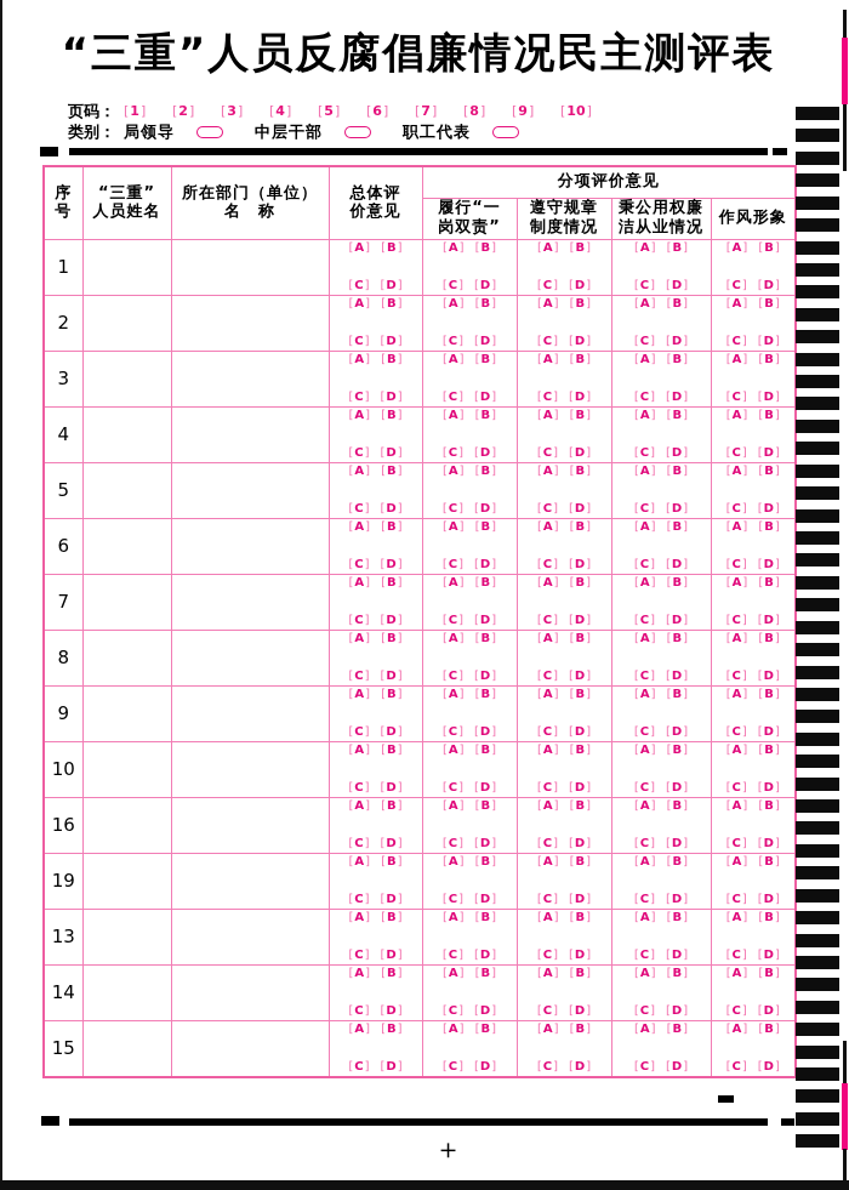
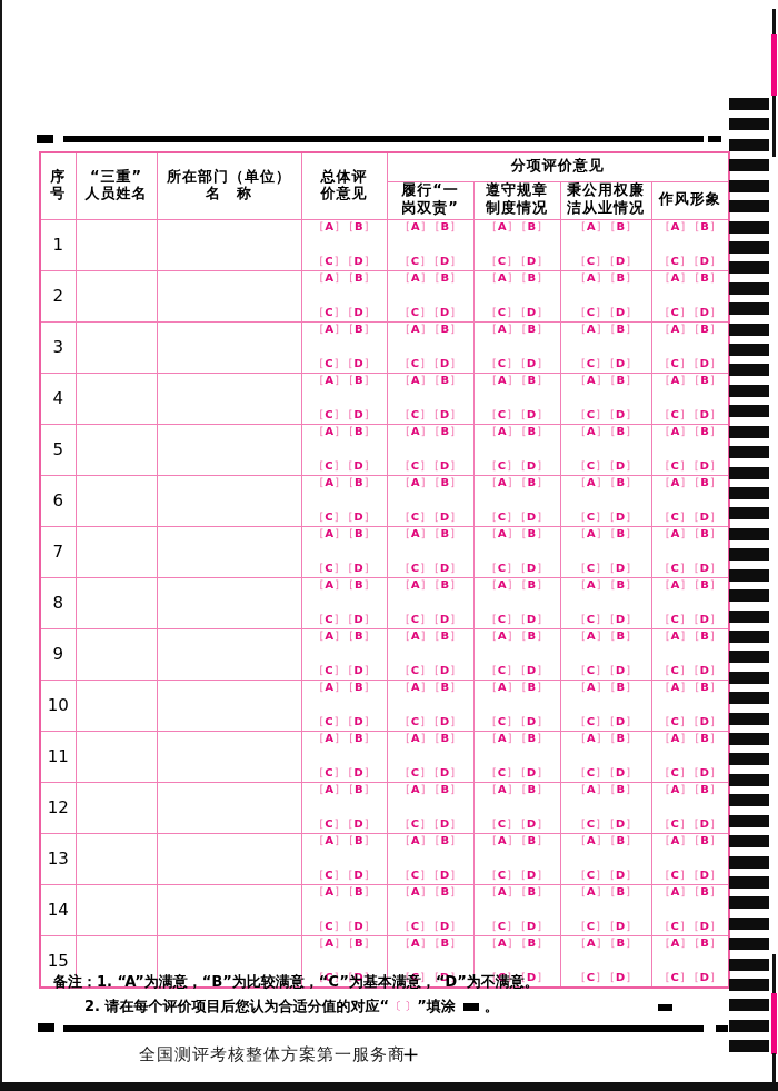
- “三重”人员反腐倡廉情况民主测评表
- 页码：
- [1]
- [2]
- [3]
- [4]
- [5]
- [6]
- [7]
- [8]
- [9]
- [10]
- 类别：
- 局领导
- 中层干部
- 职工代表
  序号	“三重”人员姓名	所在部门（单位）名 称	总体评价意见	分项评价意见
  履行“一岗双责”	遵守规章制度情况	秉公用权廉洁从业情况	作风形象
  1			[A] [B][C] [D]	[A] [B][C] [D]	[A] [B][C] [D]	[A] [B][C] [D]	[A] [B][C] [D]
  2			[A] [B][C] [D]	[A] [B][C] [D]	[A] [B][C] [D]	[A] [B][C] [D]	[A] [B][C] [D]
  3			[A] [B][C] [D]	[A] [B][C] [D]	[A] [B][C] [D]	[A] [B][C] [D]	[A] [B][C] [D]
  4			[A] [B][C] [D]	[A] [B][C] [D]	[A] [B][C] [D]	[A] [B][C] [D]	[A] [B][C] [D]
  5			[A] [B][C] [D]	[A] [B][C] [D]	[A] [B][C] [D]	[A] [B][C] [D]	[A] [B][C] [D]
  6			[A] [B][C] [D]	[A] [B][C] [D]	[A] [B][C] [D]	[A] [B][C] [D]	[A] [B][C] [D]
  7			[A] [B][C] [D]	[A] [B][C] [D]	[A] [B][C] [D]	[A] [B][C] [D]	[A] [B][C] [D]
  8			[A] [B][C] [D]	[A] [B][C] [D]	[A] [B][C] [D]	[A] [B][C] [D]	[A] [B][C] [D]
  9			[A] [B][C] [D]	[A] [B][C] [D]	[A] [B][C] [D]	[A] [B][C] [D]	[A] [B][C] [D]
  10			[A] [B][C] [D]	[A] [B][C] [D]	[A] [B][C] [D]	[A] [B][C] [D]	[A] [B][C] [D]
- 16			[A] [B][C] [D]	[A] [B][C] [D]	[A] [B][C] [D]	[A] [B][C] [D]	[A] [B][C] [D]
+ 11			[A] [B][C] [D]	[A] [B][C] [D]	[A] [B][C] [D]	[A] [B][C] [D]	[A] [B][C] [D]
- 19			[A] [B][C] [D]	[A] [B][C] [D]	[A] [B][C] [D]	[A] [B][C] [D]	[A] [B][C] [D]
+ 12			[A] [B][C] [D]	[A] [B][C] [D]	[A] [B][C] [D]	[A] [B][C] [D]	[A] [B][C] [D]
  13			[A] [B][C] [D]	[A] [B][C] [D]	[A] [B][C] [D]	[A] [B][C] [D]	[A] [B][C] [D]
  14			[A] [B][C] [D]	[A] [B][C] [D]	[A] [B][C] [D]	[A] [B][C] [D]	[A] [B][C] [D]
  15			[A] [B][C] [D]	[A] [B][C] [D]	[A] [B][C] [D]	[A] [B][C] [D]	[A] [B][C] [D]
+ 备注：
+ 1. “A”为满意，“B”为比较满意，“C”为基本满意，“D”为不满意。
+ 2. 请在每个评价项目后您认为合适分值的对应“
+ 〔 〕
+ ”填涂
+ 。
+ 全国测评考核整体方案第一服务商
  ＋
